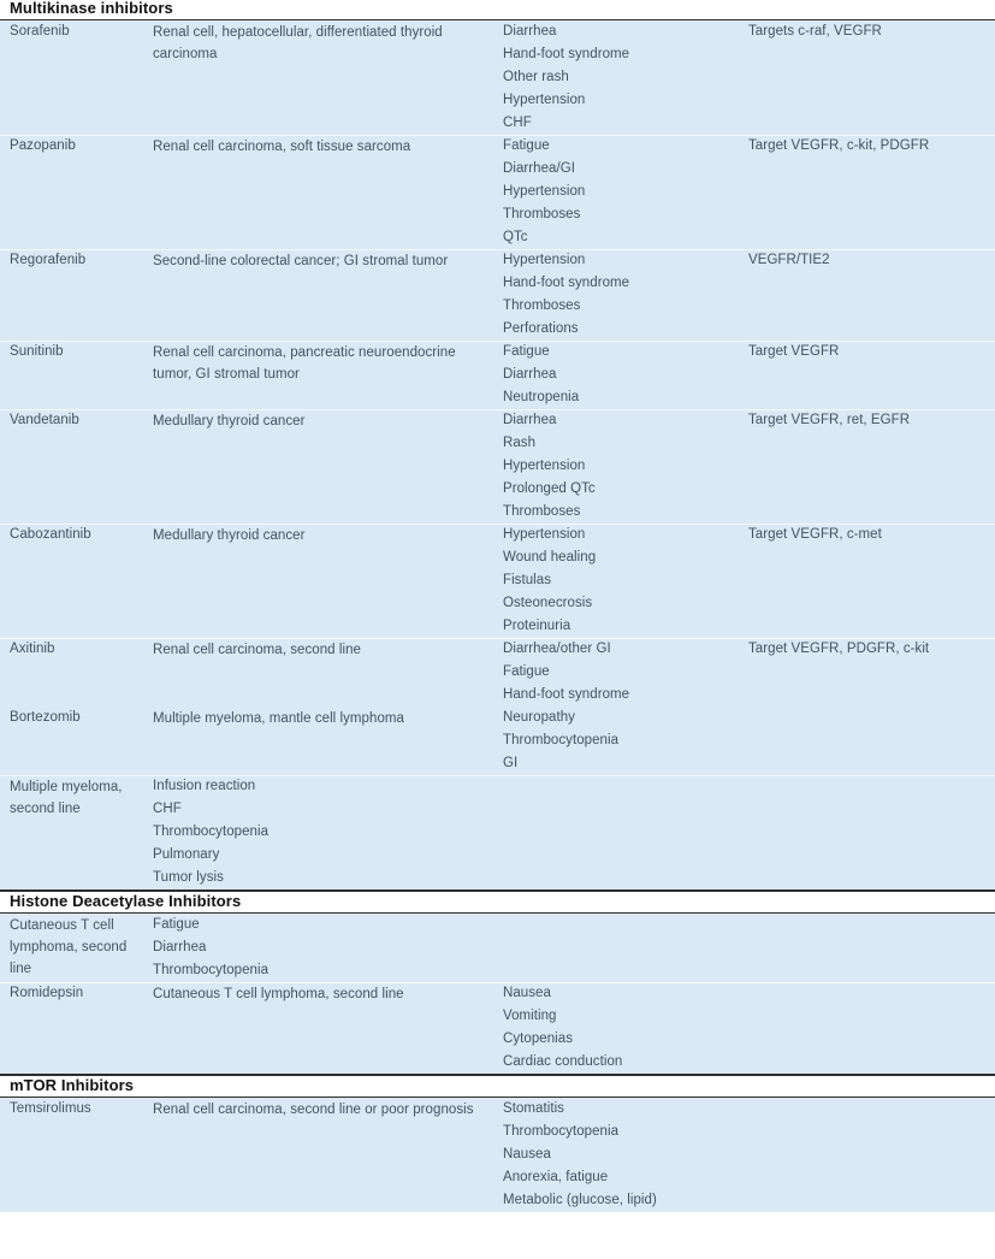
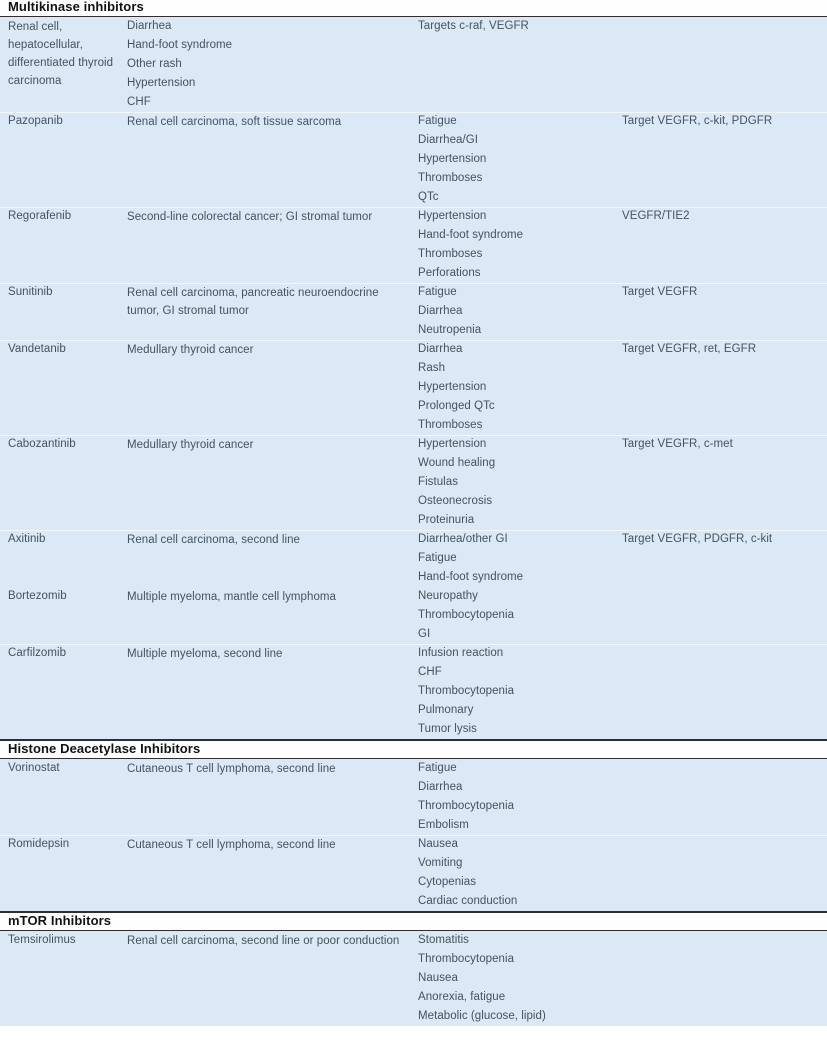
  Multikinase inhibitors
- Sorafenib
  Renal cell, hepatocellular, differentiated thyroid carcinoma
  Diarrhea
  Hand-foot syndrome
  Other rash
  Hypertension
  CHF
  Targets c-raf, VEGFR
  Pazopanib
  Renal cell carcinoma, soft tissue sarcoma
  Fatigue
  Diarrhea/GI
  Hypertension
  Thromboses
  QTc
  Target VEGFR, c-kit, PDGFR
  Regorafenib
  Second-line colorectal cancer; GI stromal tumor
  Hypertension
  Hand-foot syndrome
  Thromboses
  Perforations
  VEGFR/TIE2
  Sunitinib
  Renal cell carcinoma, pancreatic neuroendocrine tumor, GI stromal tumor
  Fatigue
  Diarrhea
  Neutropenia
  Target VEGFR
  Vandetanib
  Medullary thyroid cancer
  Diarrhea
  Rash
  Hypertension
  Prolonged QTc
  Thromboses
  Target VEGFR, ret, EGFR
  Cabozantinib
  Medullary thyroid cancer
  Hypertension
  Wound healing
  Fistulas
  Osteonecrosis
  Proteinuria
  Target VEGFR, c-met
  Axitinib
  Renal cell carcinoma, second line
  Diarrhea/other GI
  Fatigue
  Hand-foot syndrome
  Target VEGFR, PDGFR, c-kit
  Bortezomib
  Multiple myeloma, mantle cell lymphoma
  Neuropathy
  Thrombocytopenia
  GI
+ Carfilzomib
  Multiple myeloma, second line
  Infusion reaction
  CHF
  Thrombocytopenia
  Pulmonary
  Tumor lysis
  Histone Deacetylase Inhibitors
+ Vorinostat
  Cutaneous T cell lymphoma, second line
  Fatigue
  Diarrhea
  Thrombocytopenia
+ Embolism
  Romidepsin
  Cutaneous T cell lymphoma, second line
  Nausea
  Vomiting
  Cytopenias
  Cardiac conduction
  mTOR Inhibitors
  Temsirolimus
- Renal cell carcinoma, second line or poor prognosis
+ Renal cell carcinoma, second line or poor conduction
  Stomatitis
  Thrombocytopenia
  Nausea
  Anorexia, fatigue
  Metabolic (glucose, lipid)
